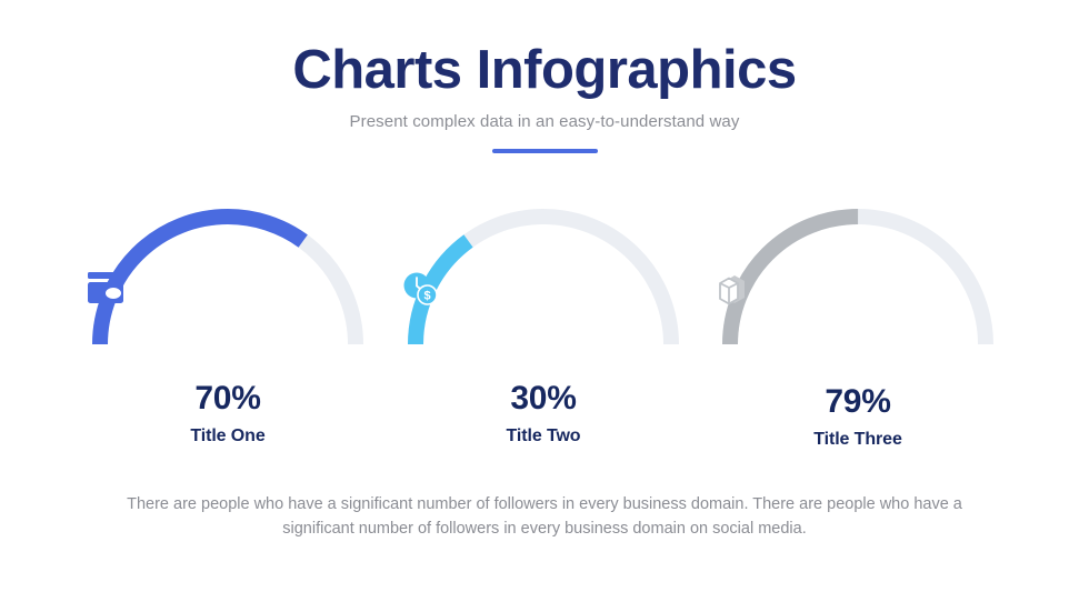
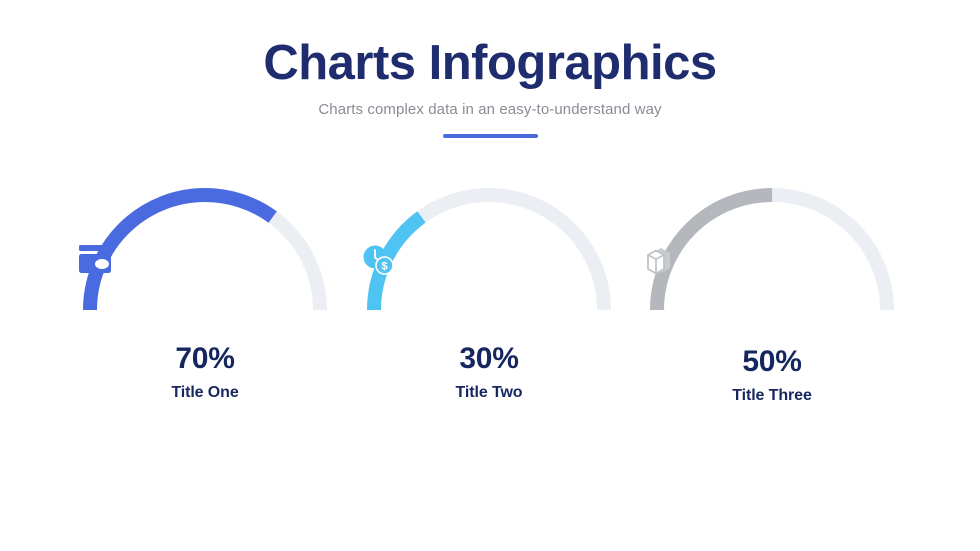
  Charts Infographics
- Present complex data in an easy-to-understand way
+ Charts complex data in an easy-to-understand way
  70%
  Title One
  $
  30%
  Title Two
- 79%
+ 50%
  Title Three
- There are people who have a significant number of followers in every business domain. There are people who have a significant number of followers in every business domain on social media.
